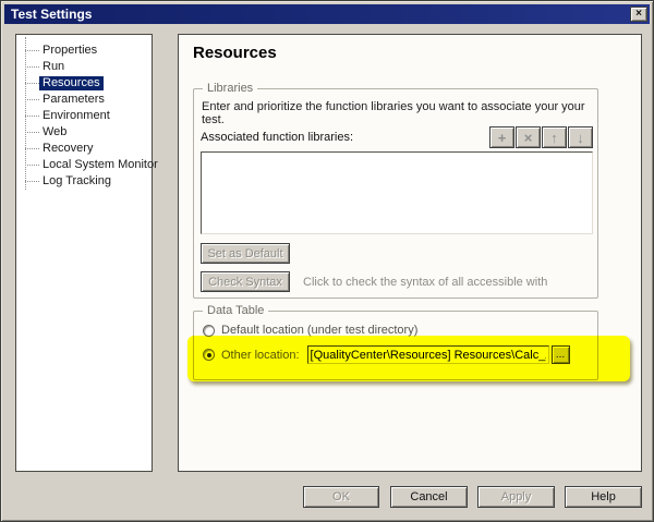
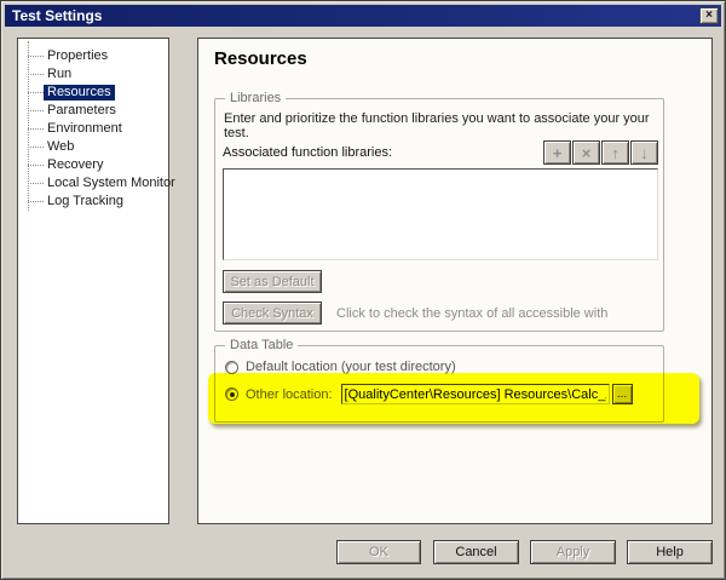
  Test Settings
  ×
  Properties
  Run
  Resources
  Parameters
  Environment
  Web
  Recovery
  Local System Monitor
  Log Tracking
  Resources
  Libraries
  Enter and prioritize the function libraries you want to associate your your test.
  Associated function libraries:
  +
  ×
  ↑
  ↓
  Set as Default
  Check Syntax
  Click to check the syntax of all accessible with
  Data Table
- Default location (under test directory)
+ Default location (your test directory)
  OK
  Cancel
  Apply
  Help
